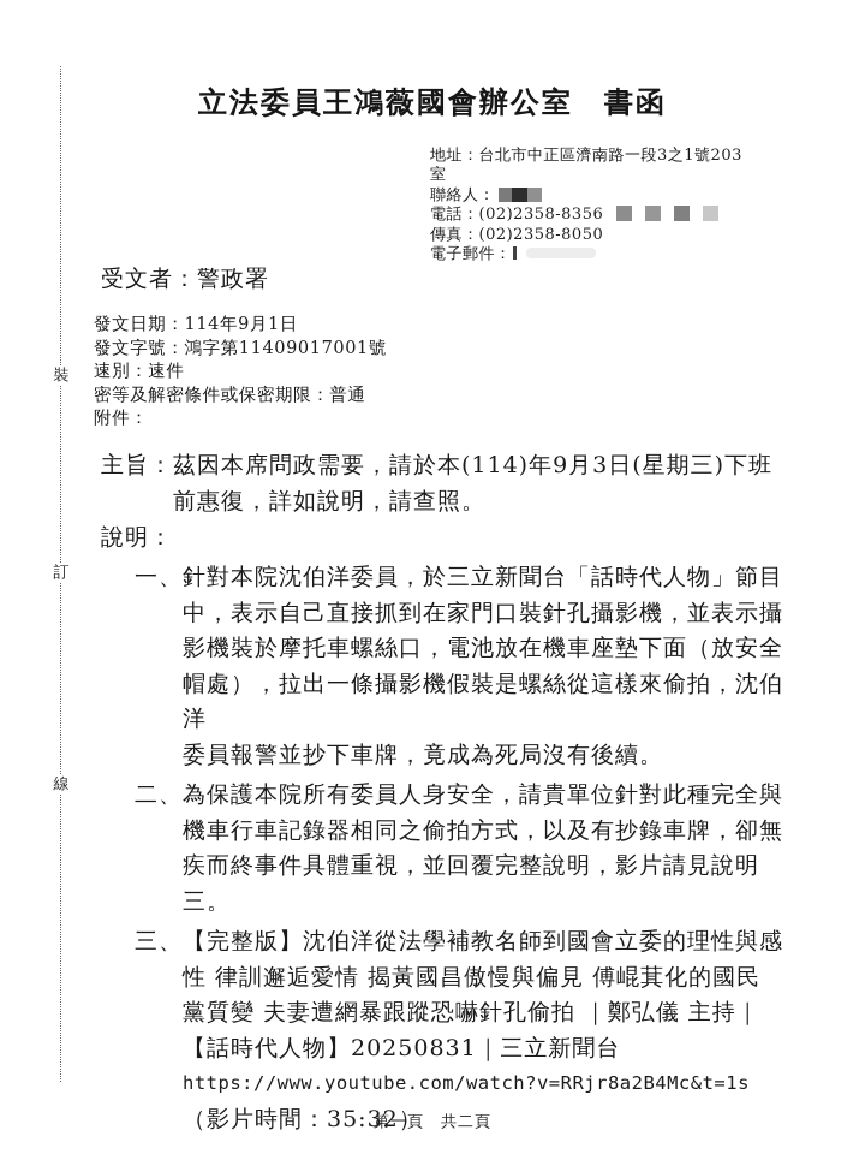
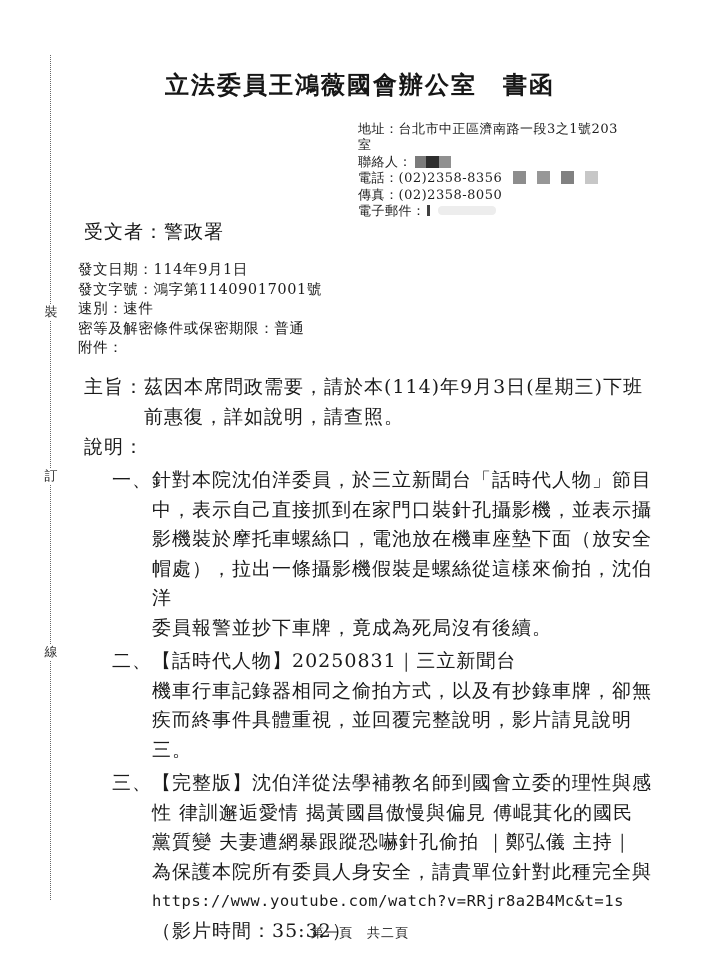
  裝
  訂
  線
  立法委員王鴻薇國會辦公室 書函
  地址：台北市中正區濟南路一段3之1號203
  室
  聯絡人：
  電話：(02)2358-8356
  傳真：(02)2358-8050
  電子郵件：
  受文者：警政署
  發文日期：114年9月1日
  發文字號：鴻字第11409017001號
  速別：速件
  密等及解密條件或保密期限：普通
  附件：
  主旨：
  茲因本席問政需要，請於本(114)年9月3日(星期三)下班
  前惠復，詳如說明，請查照。
  說明：
  一、
  針對本院沈伯洋委員，於三立新聞台「話時代人物」節目
  中，表示自己直接抓到在家門口裝針孔攝影機，並表示攝
  影機裝於摩托車螺絲口，電池放在機車座墊下面（放安全
  帽處），拉出一條攝影機假裝是螺絲從這樣來偷拍，沈伯洋
  委員報警並抄下車牌，竟成為死局沒有後續。
  二、
- 為保護本院所有委員人身安全，請貴單位針對此種完全與
+ 【話時代人物】20250831｜三立新聞台
  機車行車記錄器相同之偷拍方式，以及有抄錄車牌，卻無
  疾而終事件具體重視，並回覆完整說明，影片請見說明三。
  三、
  【完整版】沈伯洋從法學補教名師到國會立委的理性與感
  性 律訓邂逅愛情 揭黃國昌傲慢與偏見 傅崐萁化的國民
  黨質變 夫妻遭網暴跟蹤恐嚇針孔偷拍 ｜鄭弘儀 主持｜
- 【話時代人物】20250831｜三立新聞台
+ 為保護本院所有委員人身安全，請貴單位針對此種完全與
  https://www.youtube.com/watch?v=RRjr8a2B4Mc&t=1s
  （影片時間：35:32）
  第一頁 共二頁
